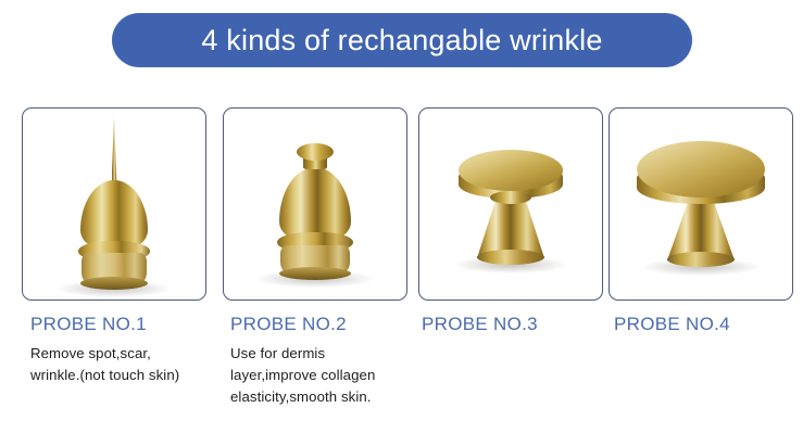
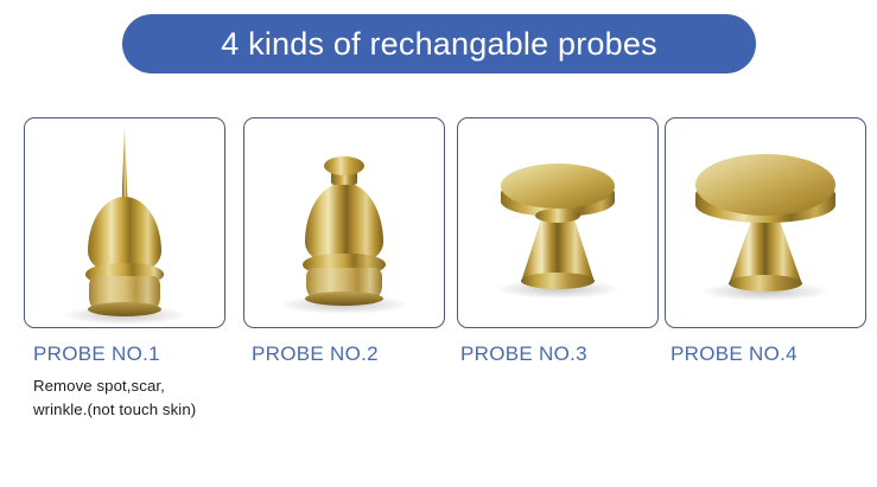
- 4 kinds of rechangable wrinkle
+ 4 kinds of rechangable probes
  PROBE NO.1
  Remove spot,scar, wrinkle.(not touch skin)
  PROBE NO.2
- Use for dermis layer,improve collagen elasticity,smooth skin.
  PROBE NO.3
  PROBE NO.4
